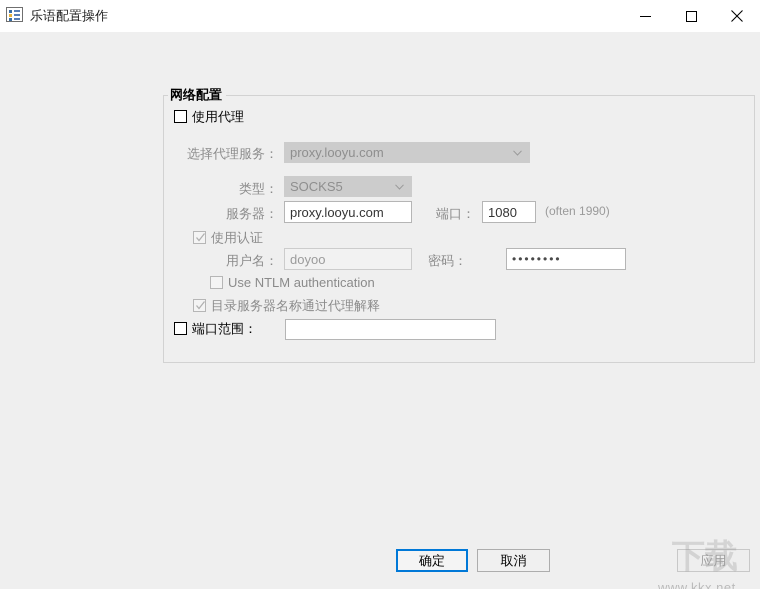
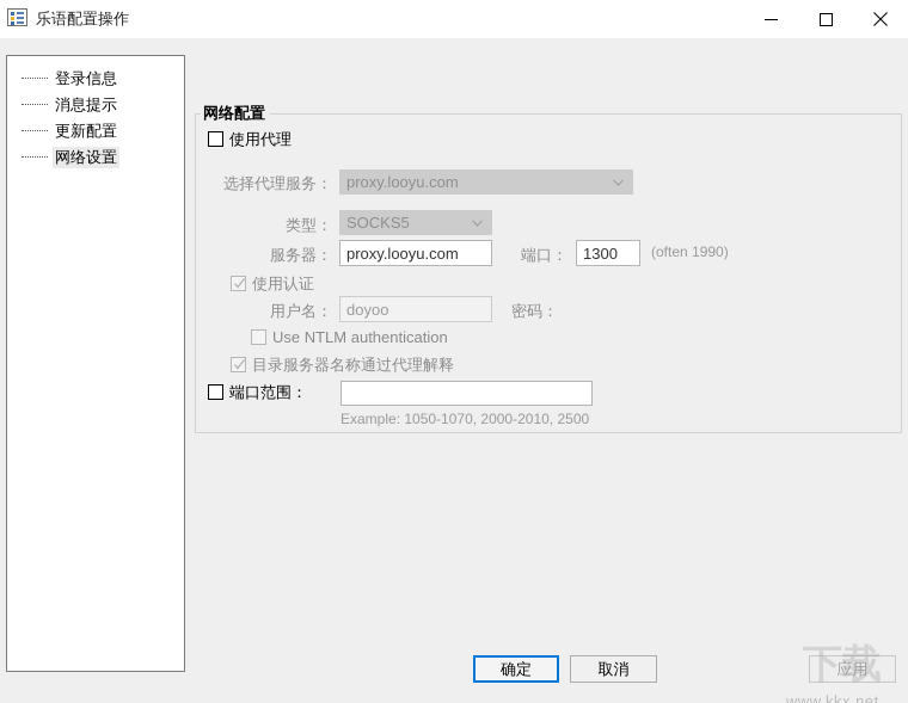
  乐语配置操作
+ 登录信息
+ 消息提示
+ 更新配置
+ 网络设置
  网络配置
  使用代理
  选择代理服务：
  proxy.looyu.com
  类型：
  SOCKS5
  服务器：
  proxy.looyu.com
  端口：
- 1080
+ 1300
  (often 1990)
  使用认证
  用户名：
  doyoo
  密码：
- ••••••••
  Use NTLM authentication
  目录服务器名称通过代理解释
  端口范围：
+ Example: 1050-1070, 2000-2010, 2500
  确定
  取消
  应用
  下载
  www.kkx.net
